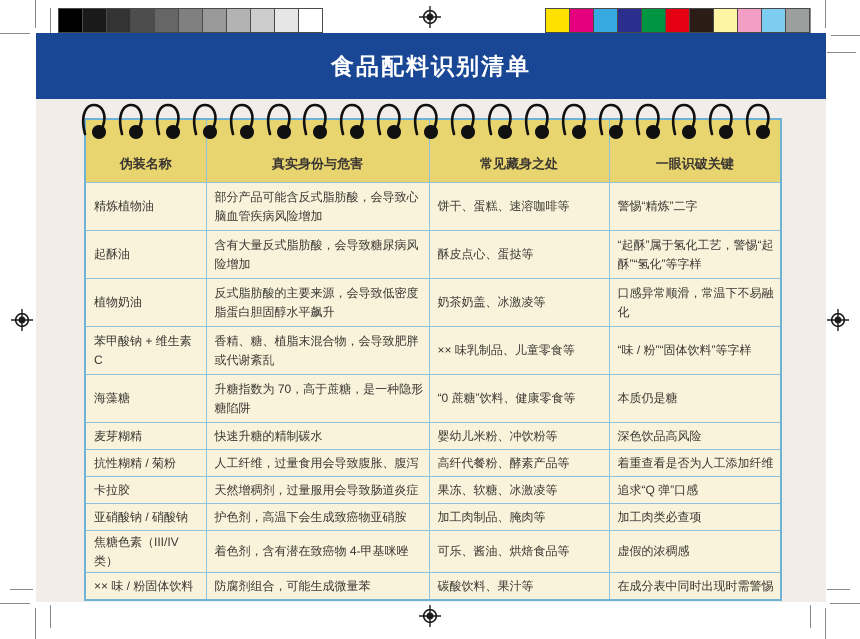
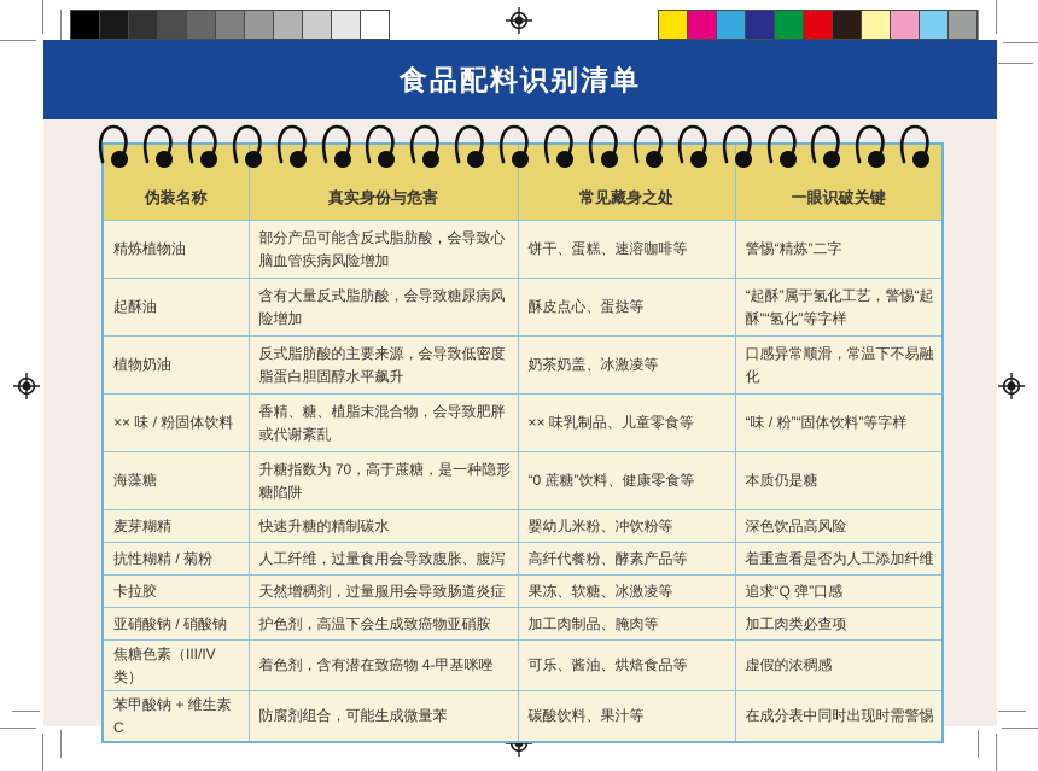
  食品配料识别清单
  伪装名称	真实身份与危害	常见藏身之处	一眼识破关键
  精炼植物油	部分产品可能含反式脂肪酸，会导致心脑血管疾病风险增加	饼干、蛋糕、速溶咖啡等	警惕“精炼”二字
  起酥油	含有大量反式脂肪酸，会导致糖尿病风险增加	酥皮点心、蛋挞等	“起酥”属于氢化工艺，警惕“起酥”“氢化”等字样
  植物奶油	反式脂肪酸的主要来源，会导致低密度脂蛋白胆固醇水平飙升	奶茶奶盖、冰激凌等	口感异常顺滑，常温下不易融化
- 苯甲酸钠 + 维生素 C	香精、糖、植脂末混合物，会导致肥胖或代谢紊乱	×× 味乳制品、儿童零食等	“味 / 粉”“固体饮料”等字样
+ ×× 味 / 粉固体饮料	香精、糖、植脂末混合物，会导致肥胖或代谢紊乱	×× 味乳制品、儿童零食等	“味 / 粉”“固体饮料”等字样
  海藻糖	升糖指数为 70，高于蔗糖，是一种隐形糖陷阱	“0 蔗糖”饮料、健康零食等	本质仍是糖
  麦芽糊精	快速升糖的精制碳水	婴幼儿米粉、冲饮粉等	深色饮品高风险
  抗性糊精 / 菊粉	人工纤维，过量食用会导致腹胀、腹泻	高纤代餐粉、酵素产品等	着重查看是否为人工添加纤维
  卡拉胶	天然增稠剂，过量服用会导致肠道炎症	果冻、软糖、冰激凌等	追求“Q 弹”口感
  亚硝酸钠 / 硝酸钠	护色剂，高温下会生成致癌物亚硝胺	加工肉制品、腌肉等	加工肉类必查项
  焦糖色素（III/IV 类）	着色剂，含有潜在致癌物 4-甲基咪唑	可乐、酱油、烘焙食品等	虚假的浓稠感
- ×× 味 / 粉固体饮料	防腐剂组合，可能生成微量苯	碳酸饮料、果汁等	在成分表中同时出现时需警惕
+ 苯甲酸钠 + 维生素 C	防腐剂组合，可能生成微量苯	碳酸饮料、果汁等	在成分表中同时出现时需警惕
